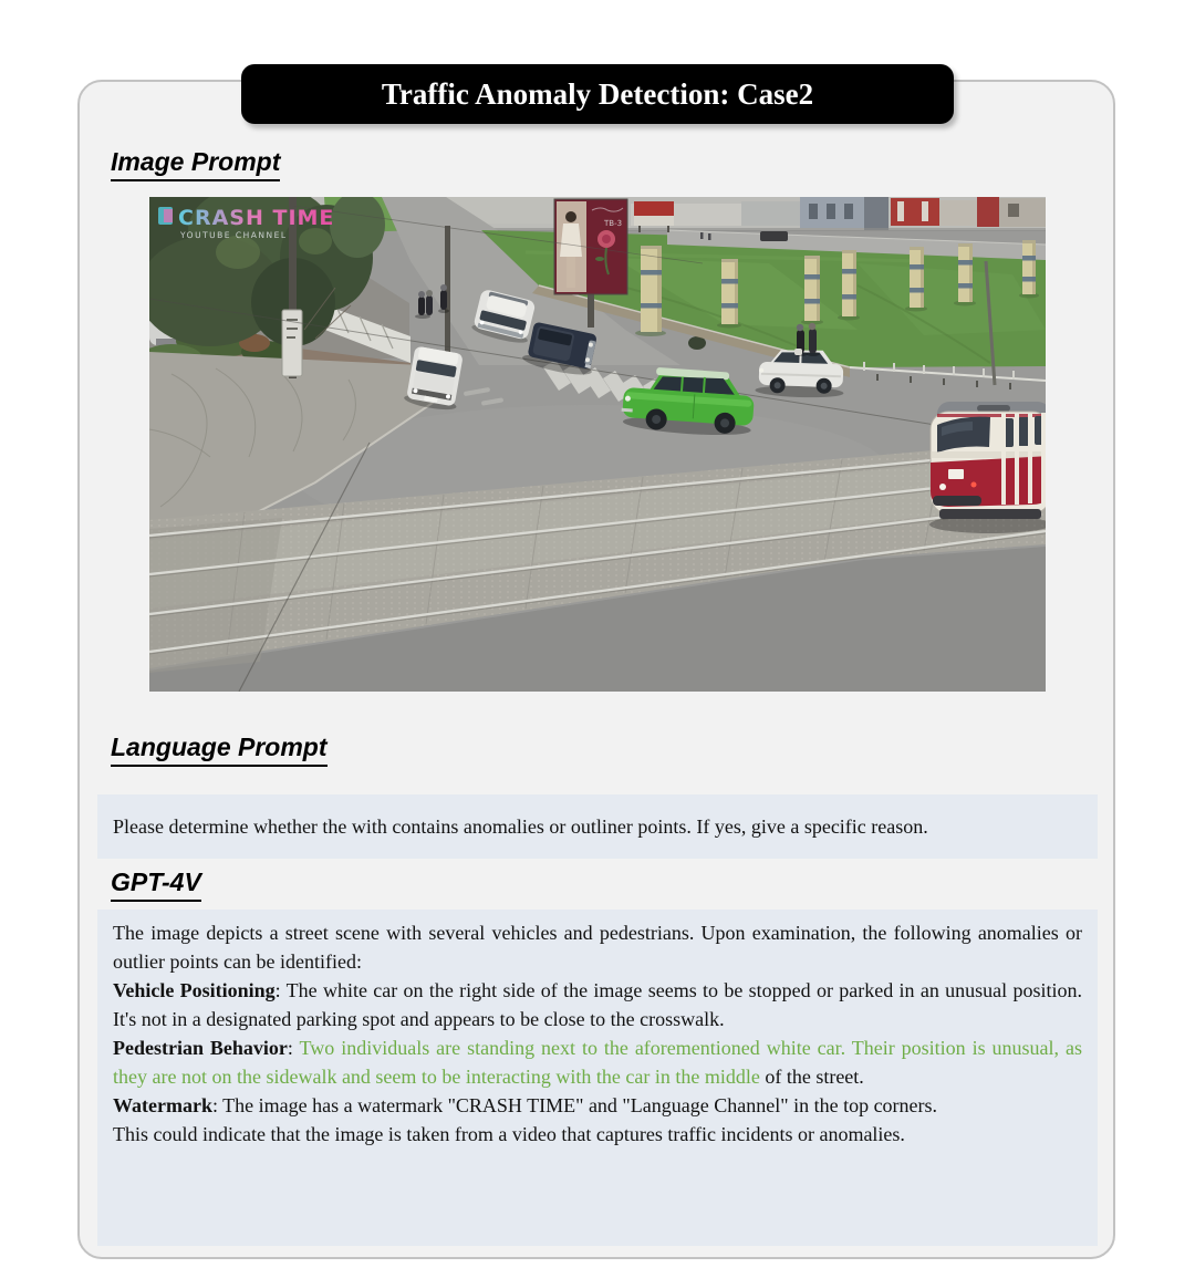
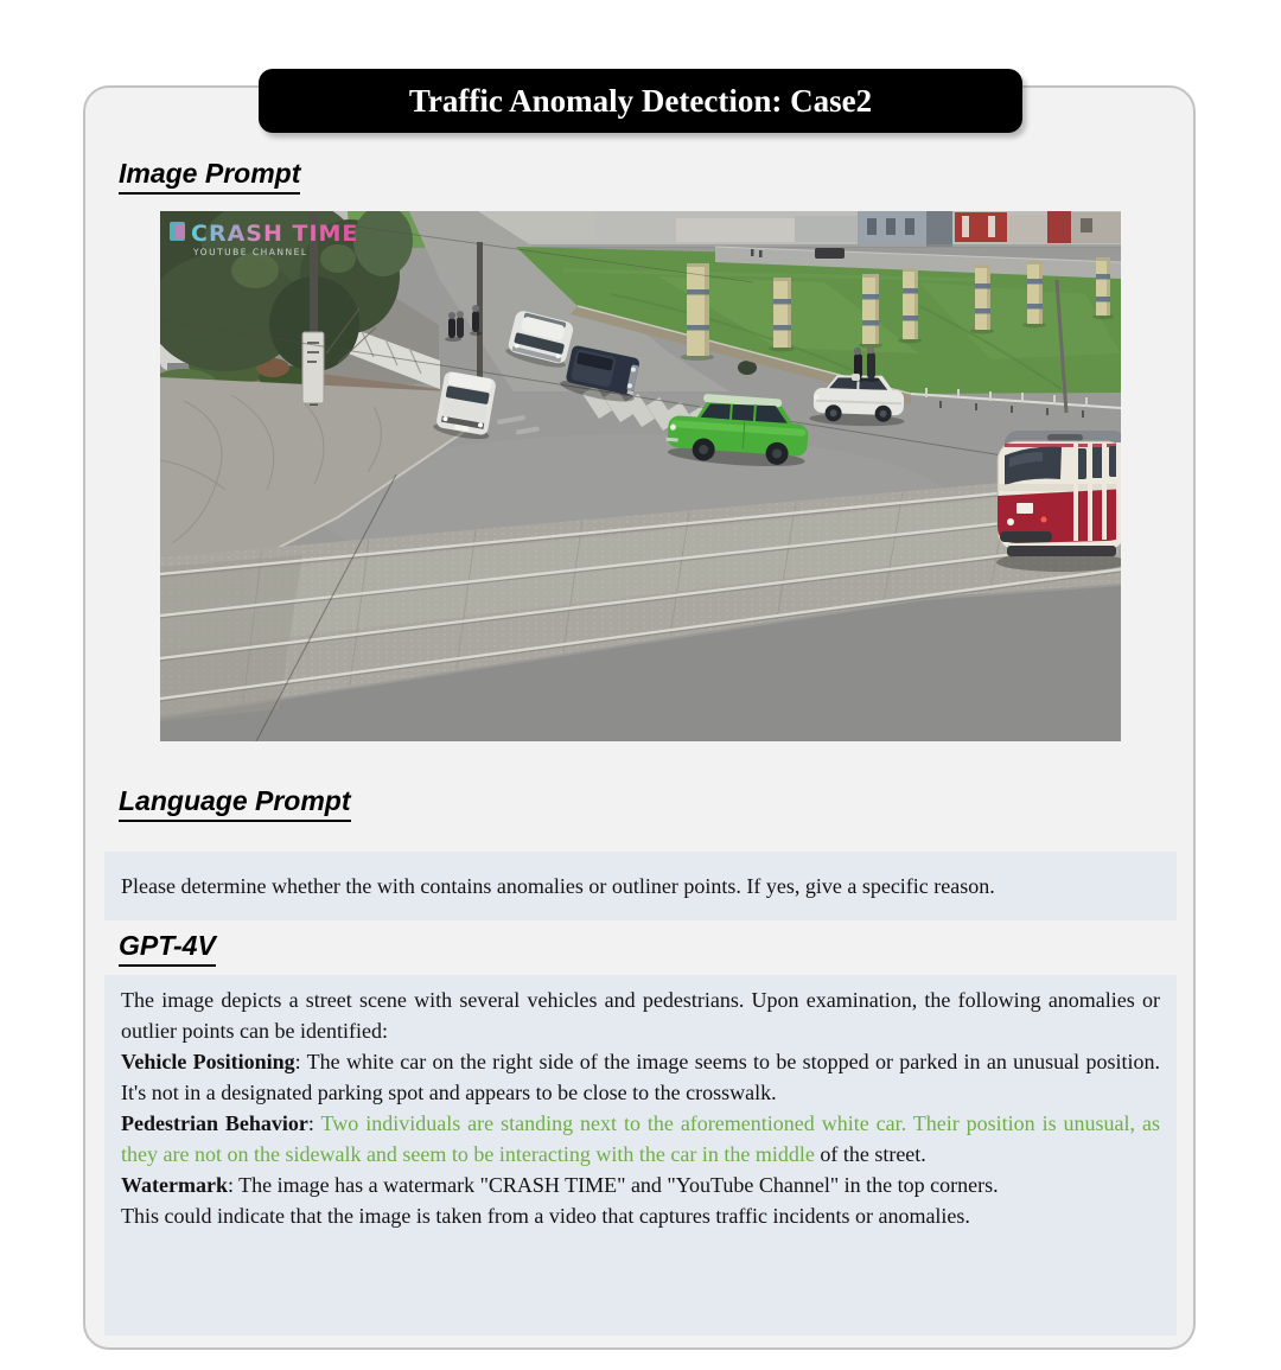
  Traffic Anomaly Detection: Case2
  Image Prompt
- ТВ-3
  CRASH TIME
  YOUTUBE CHANNEL
  Language Prompt
  Please determine whether the with contains anomalies or outliner points. If yes, give a specific reason.
  GPT-4V
  The image depicts a street scene with several vehicles and pedestrians. Upon examination, the following anomalies or outlier points can be identified:
  Vehicle Positioning: The white car on the right side of the image seems to be stopped or parked in an unusual position. It's not in a designated parking spot and appears to be close to the crosswalk.
  Pedestrian Behavior: Two individuals are standing next to the aforementioned white car. Their position is unusual, as they are not on the sidewalk and seem to be interacting with the car in the middle of the street.
- Watermark: The image has a watermark "CRASH TIME" and "Language Channel" in the top corners.
+ Watermark: The image has a watermark "CRASH TIME" and "YouTube Channel" in the top corners.
  This could indicate that the image is taken from a video that captures traffic incidents or anomalies.
